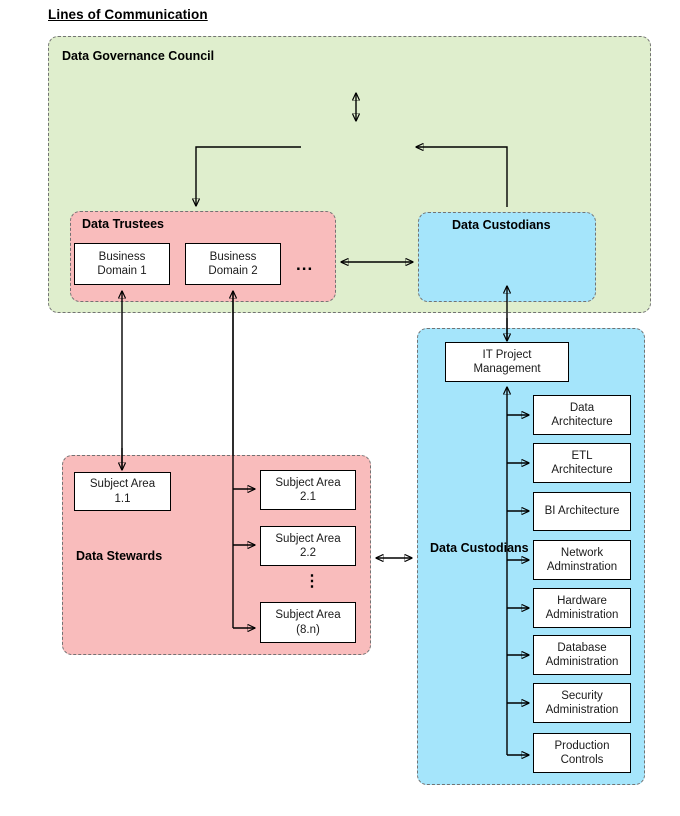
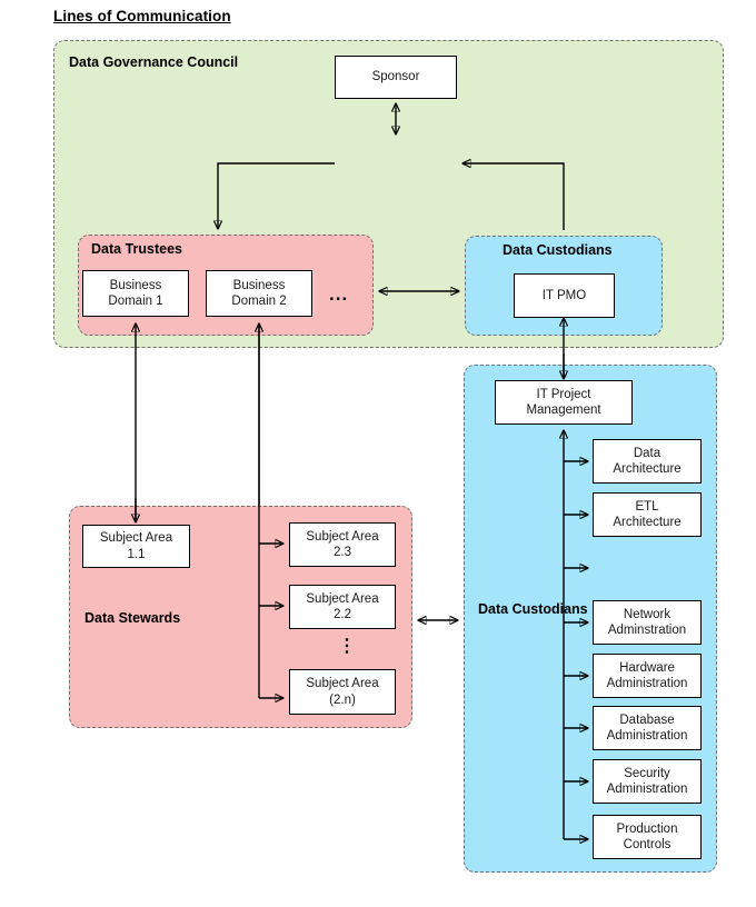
  Lines of Communication
  Data Governance Council
  Data Trustees
  Data Custodians
  Data Stewards
  Data Custodians
+ Sponsor
  Business
  Domain 1
  Business
  Domain 2
  ...
+ IT PMO
  Subject Area
  1.1
  Subject Area
- 2.1
+ 2.3
  Subject Area
  2.2
  ⋮
  Subject Area
- (8.n)
+ (2.n)
  IT Project
  Management
  Data
  Architecture
  ETL
  Architecture
- BI Architecture
  Network
  Adminstration
  Hardware
  Administration
  Database
  Administration
  Security
  Administration
  Production
  Controls
